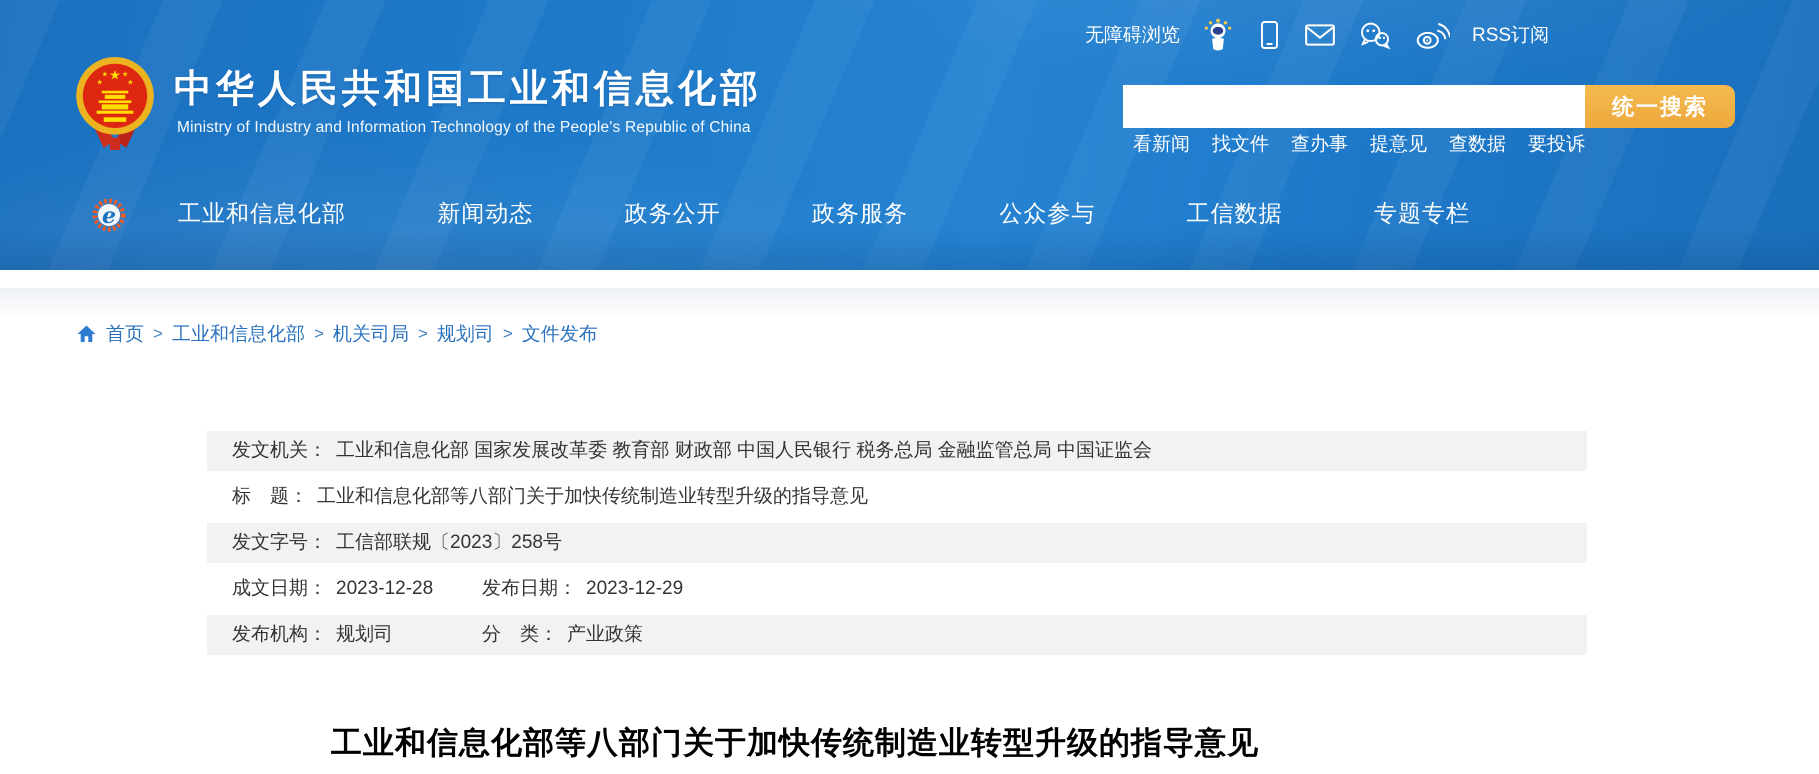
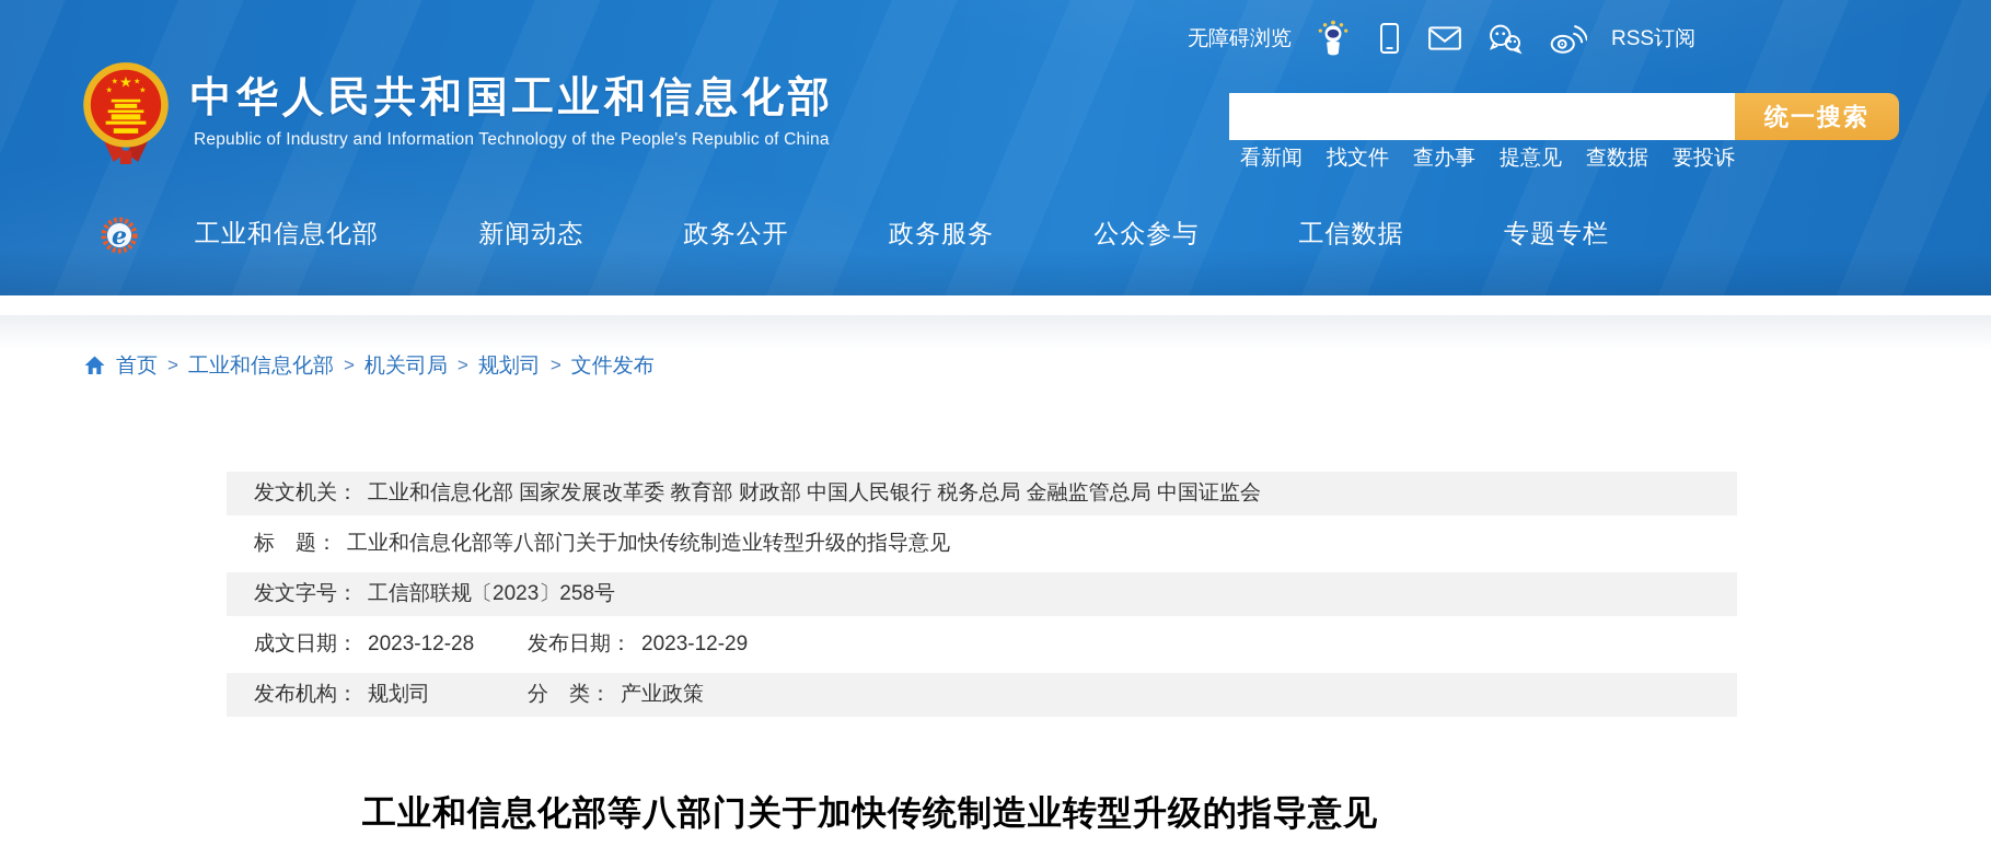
  无障碍浏览
  RSS订阅
  ★
  ★
  ★
  ★
  ★
  中华人民共和国工业和信息化部
- Ministry of Industry and Information Technology of the People's Republic of China
+ Republic of Industry and Information Technology of the People's Republic of China
  统一搜索
  看新闻
  找文件
  查办事
  提意见
  查数据
  要投诉
  e
  工业和信息化部
  新闻动态
  政务公开
  政务服务
  公众参与
  工信数据
  专题专栏
  首页
  >
  工业和信息化部
  >
  机关司局
  >
  规划司
  >
  文件发布
  发文机关： 工业和信息化部 国家发展改革委 教育部 财政部 中国人民银行 税务总局 金融监管总局 中国证监会
  标 题： 工业和信息化部等八部门关于加快传统制造业转型升级的指导意见
  发文字号： 工信部联规〔2023〕258号
  成文日期： 2023-12-28
  发布日期： 2023-12-29
  发布机构： 规划司
  分 类： 产业政策
  工业和信息化部等八部门关于加快传统制造业转型升级的指导意见
